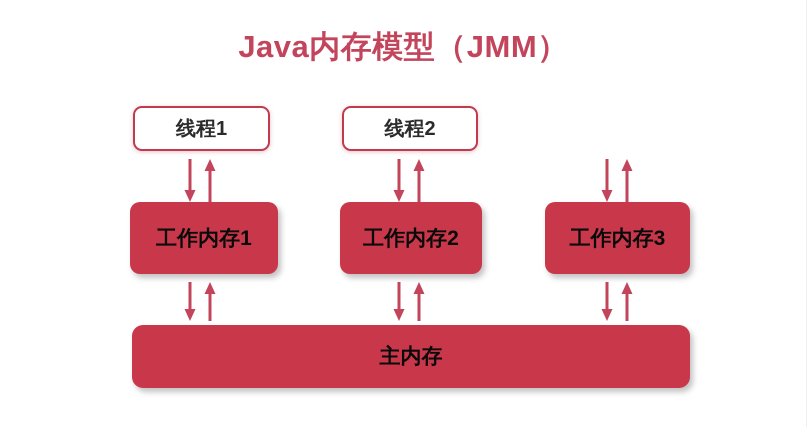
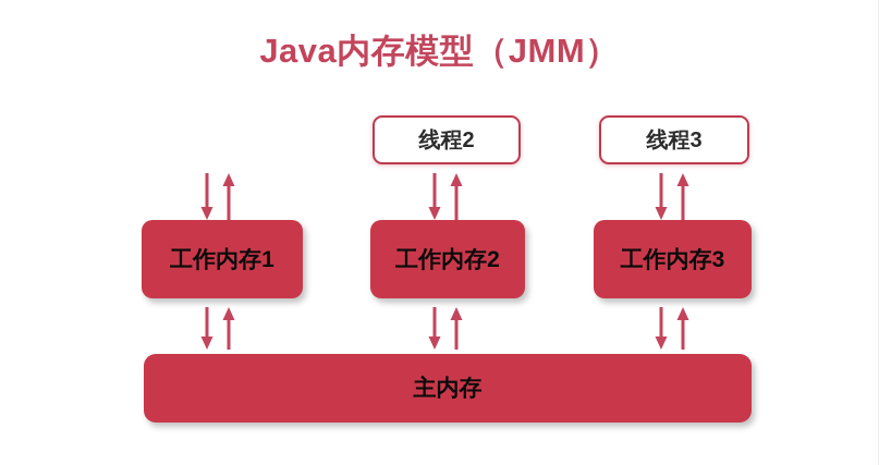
  Java内存模型（JMM）
- 线程1
  工作内存1
  线程2
  工作内存2
+ 线程3
  工作内存3
  主内存
